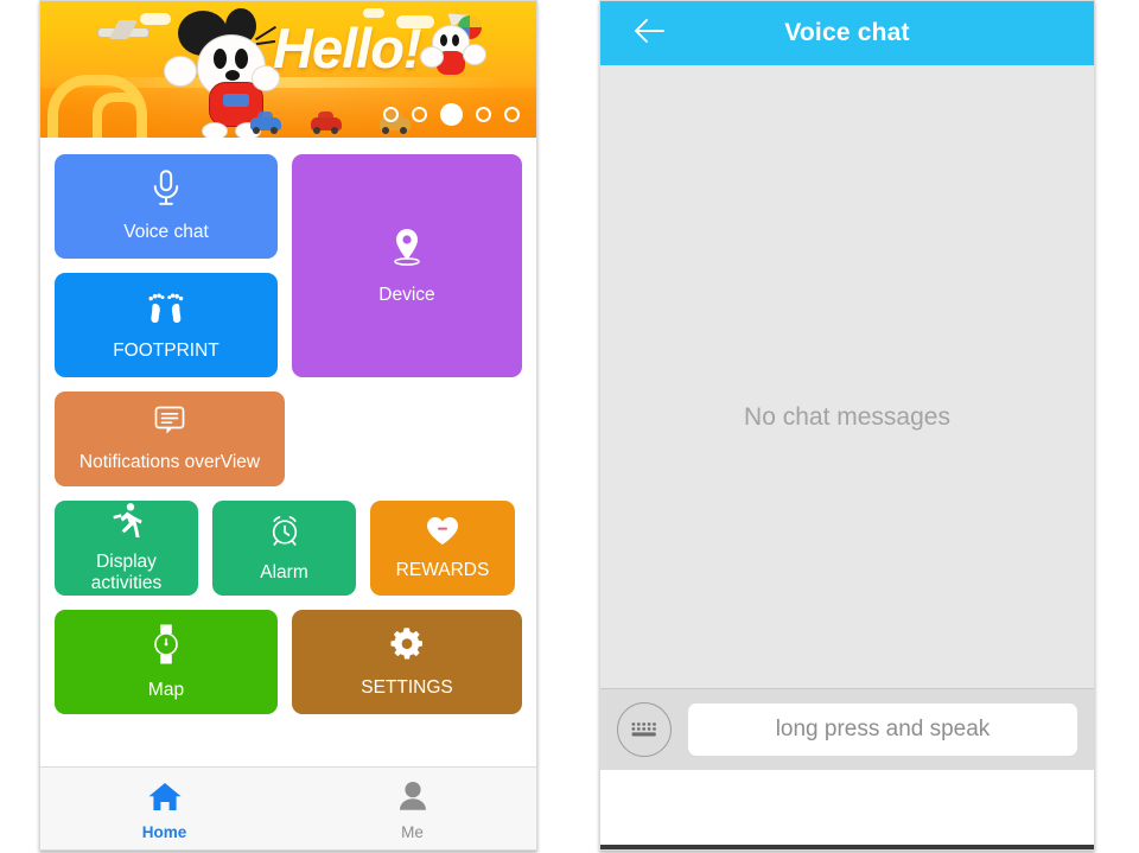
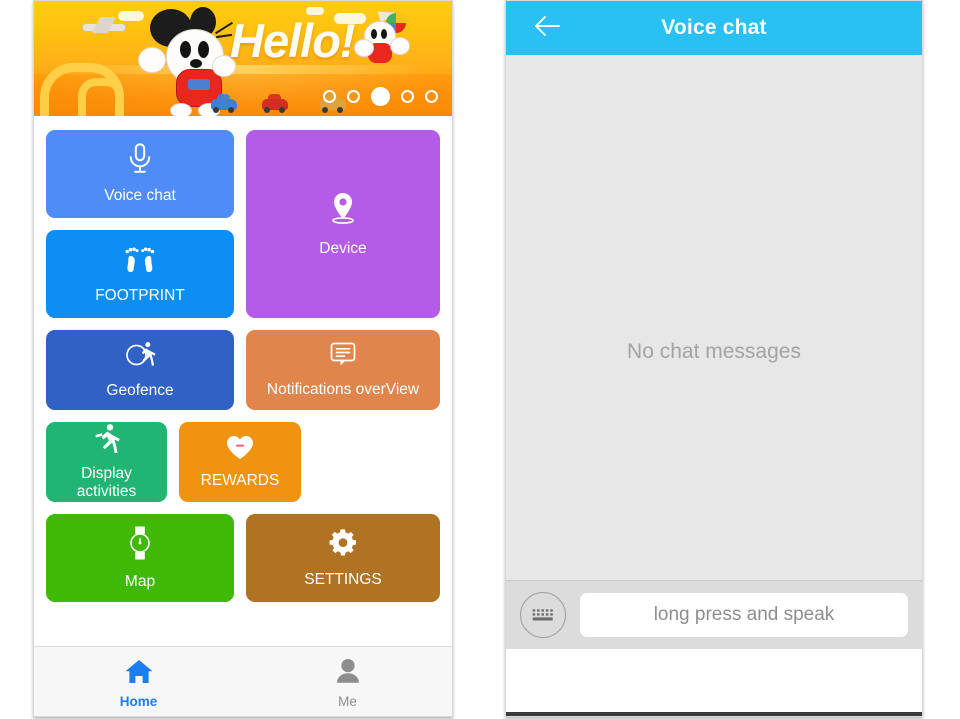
  Hello!
  Voice chat
  FOOTPRINT
  Device
+ Geofence
  Notifications overView
  Display
  activities
- Alarm
  REWARDS
  Map
  SETTINGS
  Home
  Me
  Voice chat
  No chat messages
  long press and speak
